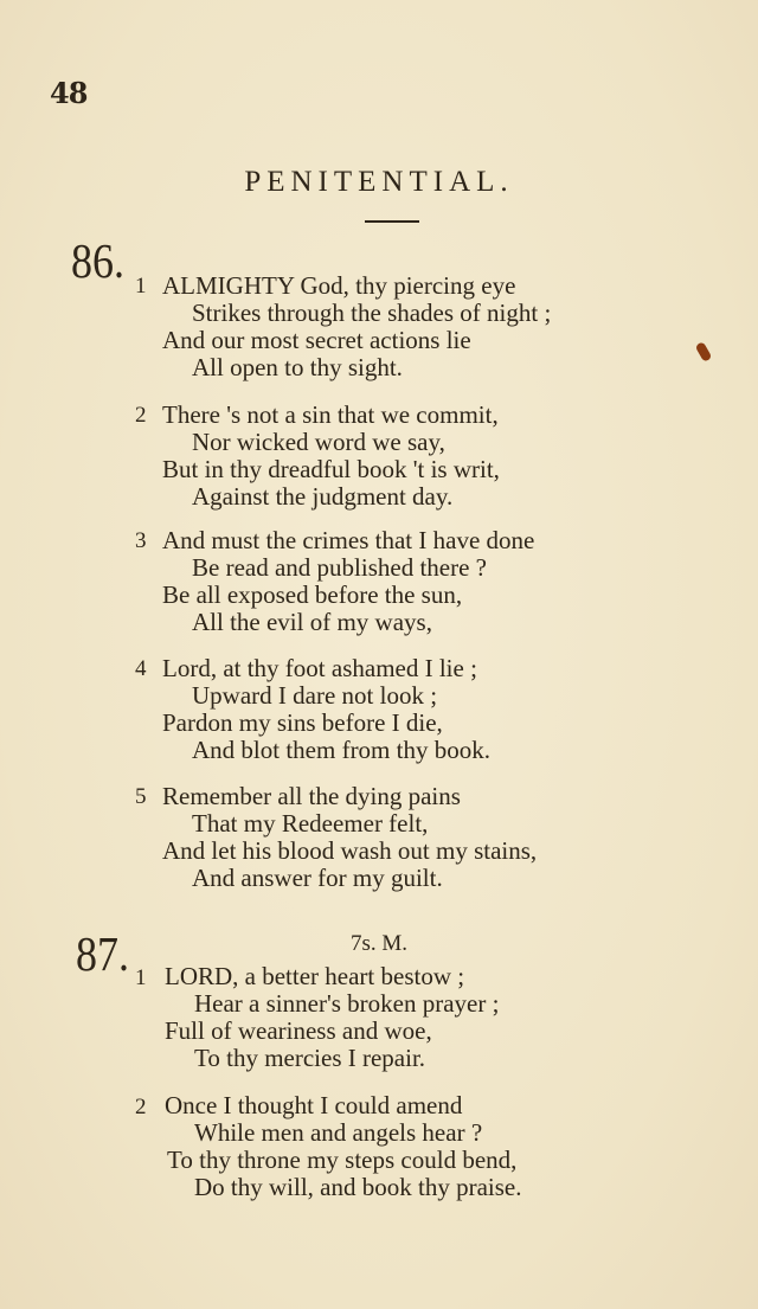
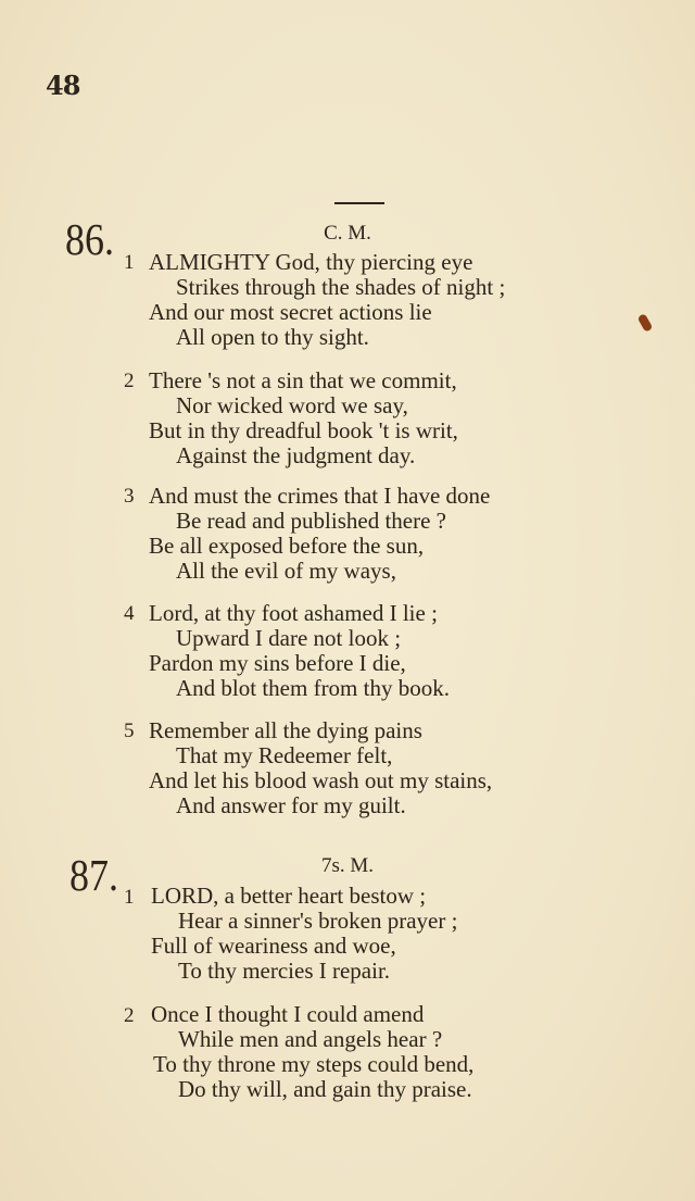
  48
- PENITENTIAL.
  86.
+ C. M.
  1
  ALMIGHTY God, thy piercing eye
  Strikes through the shades of night ;
  And our most secret actions lie
  All open to thy sight.
  2
  There 's not a sin that we commit,
  Nor wicked word we say,
  But in thy dreadful book 't is writ,
  Against the judgment day.
  3
  And must the crimes that I have done
  Be read and published there ?
  Be all exposed before the sun,
  All the evil of my ways,
  4
  Lord, at thy foot ashamed I lie ;
  Upward I dare not look ;
  Pardon my sins before I die,
  And blot them from thy book.
  5
  Remember all the dying pains
  That my Redeemer felt,
  And let his blood wash out my stains,
  And answer for my guilt.
  87.
  7s. M.
  1
  LORD, a better heart bestow ;
  Hear a sinner's broken prayer ;
  Full of weariness and woe,
  To thy mercies I repair.
  2
  Once I thought I could amend
  While men and angels hear ?
  To thy throne my steps could bend,
- Do thy will, and book thy praise.
+ Do thy will, and gain thy praise.
